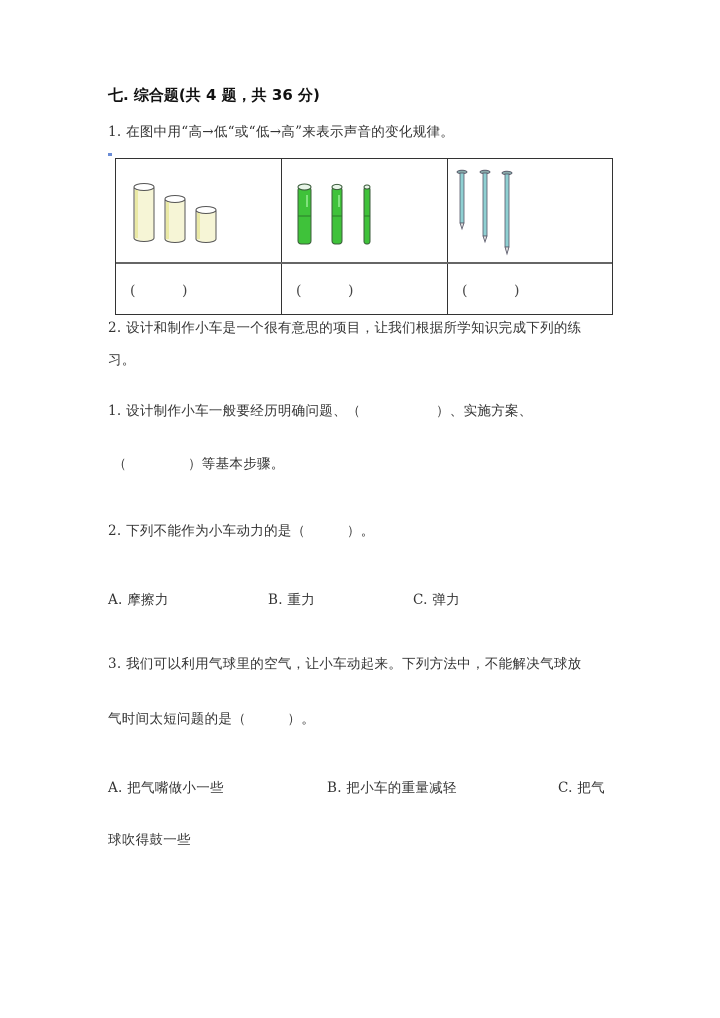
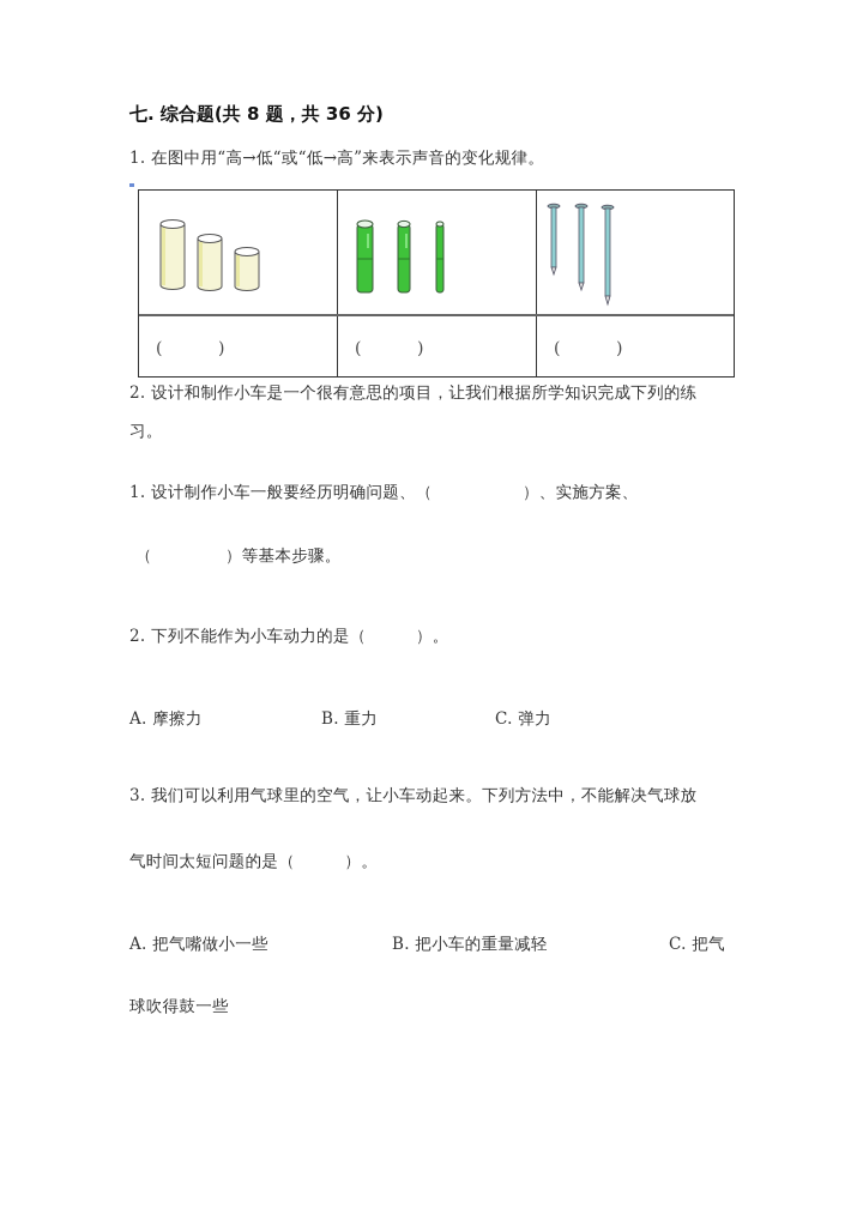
- 七. 综合题(共 4 题，共 36 分)
+ 七. 综合题(共 8 题，共 36 分)
  1. 在图中用“高→低“或“低→高”来表示声音的变化规律。
  (
  )
  (
  )
  (
  )
  2. 设计和制作小车是一个很有意思的项目，让我们根据所学知识完成下列的练
  习。
  1. 设计制作小车一般要经历明确问题、（
  ）、实施方案、
  （
  ）等基本步骤。
  2. 下列不能作为小车动力的是（ ）。
  A. 摩擦力
  B. 重力
  C. 弹力
  3. 我们可以利用气球里的空气，让小车动起来。下列方法中，不能解决气球放
  气时间太短问题的是（ ）。
  A. 把气嘴做小一些
  B. 把小车的重量减轻
  C. 把气
  球吹得鼓一些
